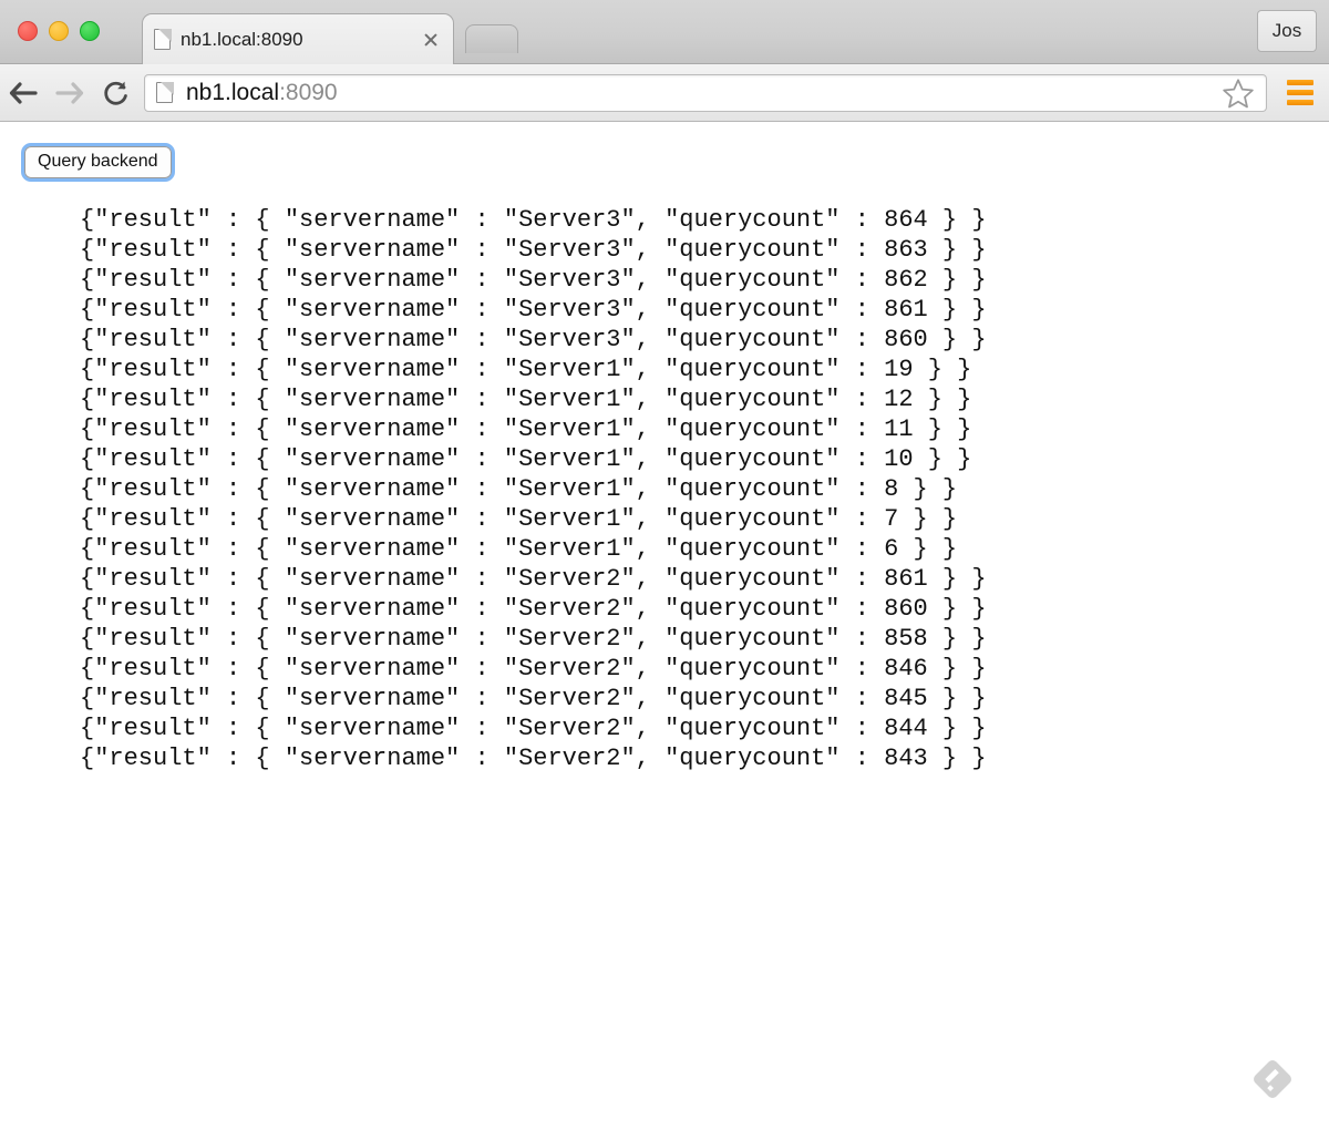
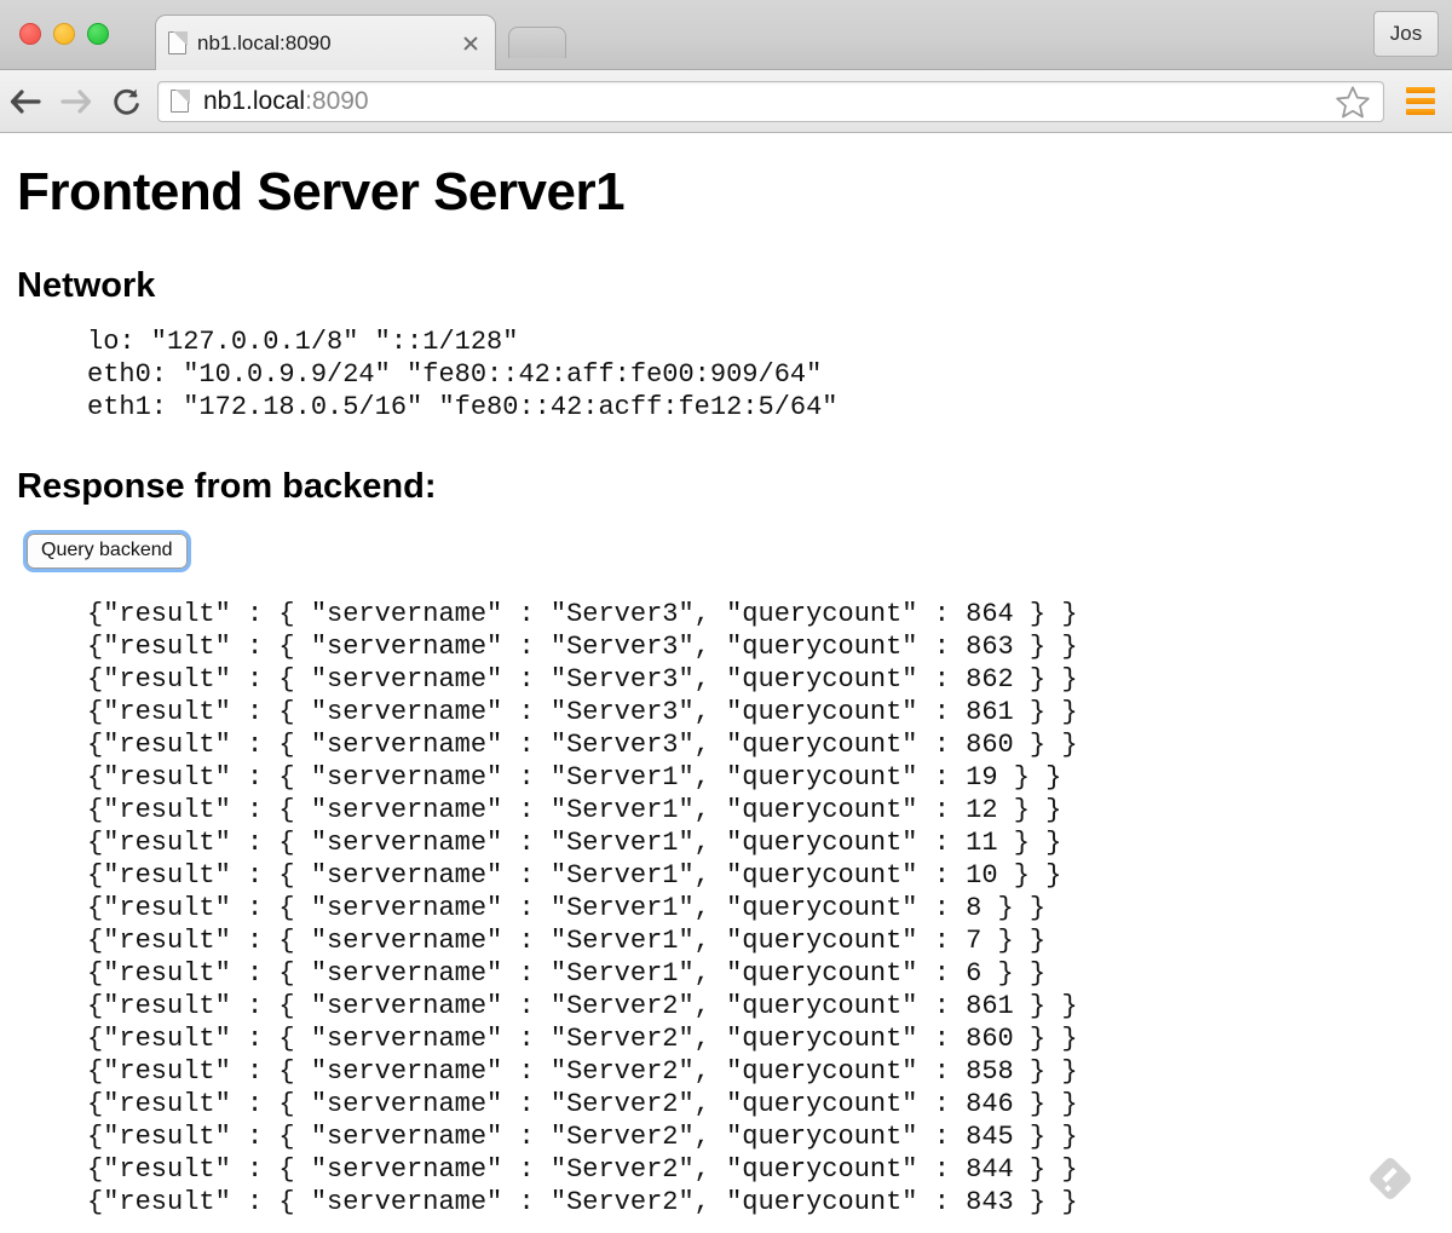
  nb1.local:8090
  Jos
  nb1.local:8090
+ Frontend Server Server1
+ Network
+ lo: "127.0.0.1/8" "::1/128"
+ eth0: "10.0.9.9/24" "fe80::42:aff:fe00:909/64"
+ eth1: "172.18.0.5/16" "fe80::42:acff:fe12:5/64"
+ Response from backend:
  Query backend
  {"result" : { "servername" : "Server3", "querycount" : 864 } }
  {"result" : { "servername" : "Server3", "querycount" : 863 } }
  {"result" : { "servername" : "Server3", "querycount" : 862 } }
  {"result" : { "servername" : "Server3", "querycount" : 861 } }
  {"result" : { "servername" : "Server3", "querycount" : 860 } }
  {"result" : { "servername" : "Server1", "querycount" : 19 } }
  {"result" : { "servername" : "Server1", "querycount" : 12 } }
  {"result" : { "servername" : "Server1", "querycount" : 11 } }
  {"result" : { "servername" : "Server1", "querycount" : 10 } }
  {"result" : { "servername" : "Server1", "querycount" : 8 } }
  {"result" : { "servername" : "Server1", "querycount" : 7 } }
  {"result" : { "servername" : "Server1", "querycount" : 6 } }
  {"result" : { "servername" : "Server2", "querycount" : 861 } }
  {"result" : { "servername" : "Server2", "querycount" : 860 } }
  {"result" : { "servername" : "Server2", "querycount" : 858 } }
  {"result" : { "servername" : "Server2", "querycount" : 846 } }
  {"result" : { "servername" : "Server2", "querycount" : 845 } }
  {"result" : { "servername" : "Server2", "querycount" : 844 } }
  {"result" : { "servername" : "Server2", "querycount" : 843 } }
